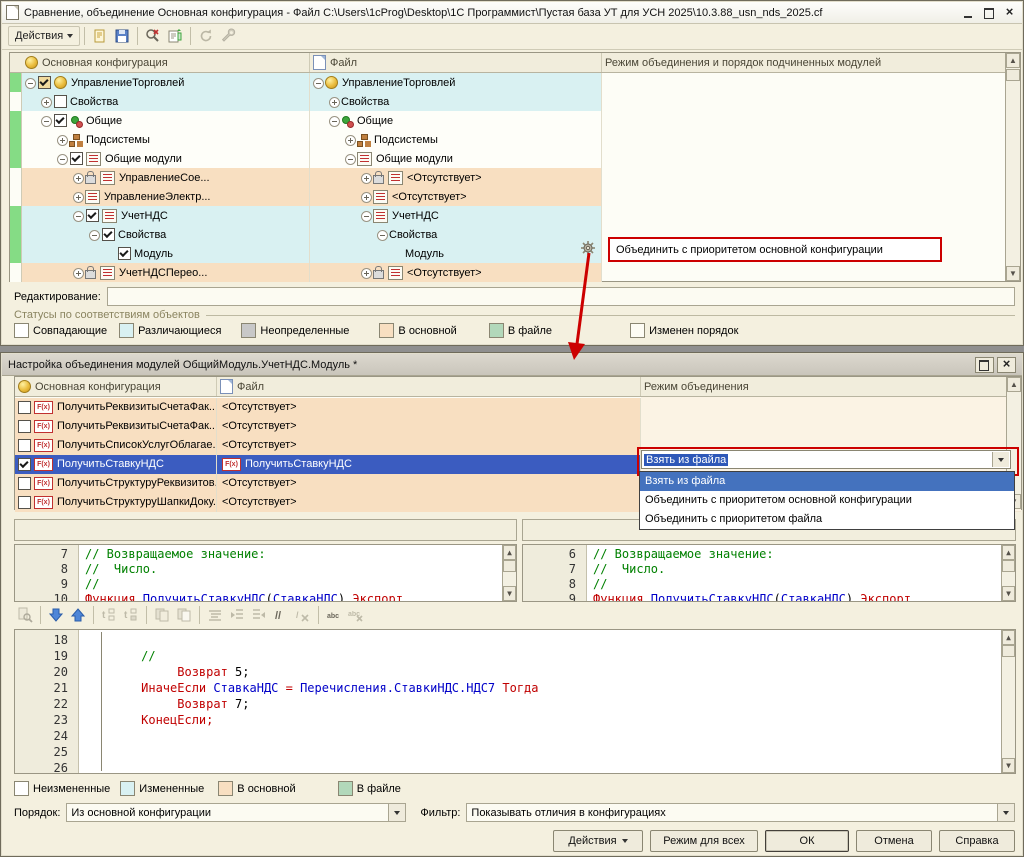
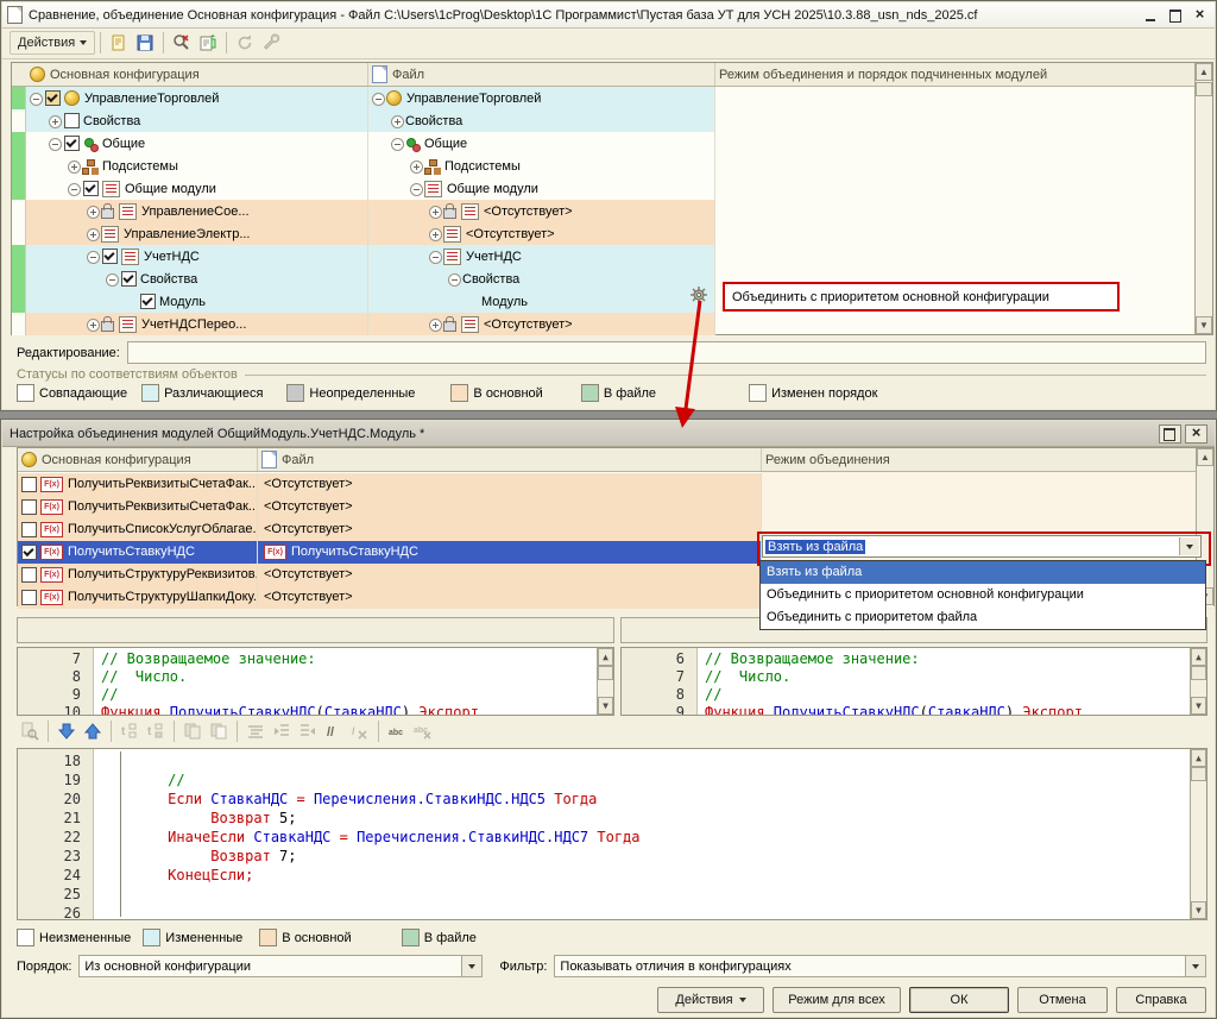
  Сравнение, объединение Основная конфигурация - Файл C:\Users\1cProg\Desktop\1С Программист\Пустая база УТ для УСН 2025\10.3.88_usn_nds_2025.cf
  Действия
  Основная конфигурация
  Файл
  Режим объединения и порядок подчиненных модулей
  УправлениеТорговлей
  УправлениеТорговлей
  Свойства
  Свойства
  Общие
  Общие
  Подсистемы
  Подсистемы
  Общие модули
  Общие модули
  УправлениеСое...
  <Отсутствует>
  УправлениеЭлектр...
  <Отсутствует>
  УчетНДС
  УчетНДС
  Свойства
  Свойства
  Модуль
  Модуль
  УчетНДСПерео...
  <Отсутствует>
  Объединить с приоритетом основной конфигурации
  Редактирование:
  Статусы по соответствиям объектов
  Совпадающие
  Различающиеся
  Неопределенные
  В основной
  В файле
  Изменен порядок
  Настройка объединения модулей ОбщийМодуль.УчетНДС.Модуль *
  Основная конфигурация
  Файл
  Режим объединения
  ПолучитьРеквизитыСчетаФак..
  <Отсутствует>
  ПолучитьРеквизитыСчетаФак..
  <Отсутствует>
  ПолучитьСписокУслугОблагае.
  <Отсутствует>
  ПолучитьСтавкуНДС
  ПолучитьСтавкуНДС
  ПолучитьСтруктуруРеквизитов
  <Отсутствует>
  ПолучитьСтруктуруШапкиДоку.
  <Отсутствует>
  Взять из файла
  Взять из файла
  Объединить с приоритетом основной конфигурации
  Объединить с приоритетом файла
  7
  8
  9
  10
  // Возвращаемое значение:
  // Число.
  //
  Функция ПолучитьСтавкуНДС(СтавкаНДС) Экспорт
  6
  7
  8
  9
  // Возвращаемое значение:
  // Число.
  //
  Функция ПолучитьСтавкуНДС(СтавкаНДС) Экспорт
  t
  t
  //
  /
  18
  19
  20
  21
  22
  23
  24
  25
  26
  //
+ Если СтавкаНДС = Перечисления.СтавкиНДС.НДС5 Тогда
  Возврат 5;
  ИначеЕсли СтавкаНДС = Перечисления.СтавкиНДС.НДС7 Тогда
  Возврат 7;
  КонецЕсли;
  Неизмененные
  Измененные
  В основной
  В файле
  Порядок:
  Из основной конфигурации
  Фильтр:
  Показывать отличия в конфигурациях
  Действия
  Режим для всех
  ОК
  Отмена
  Справка
